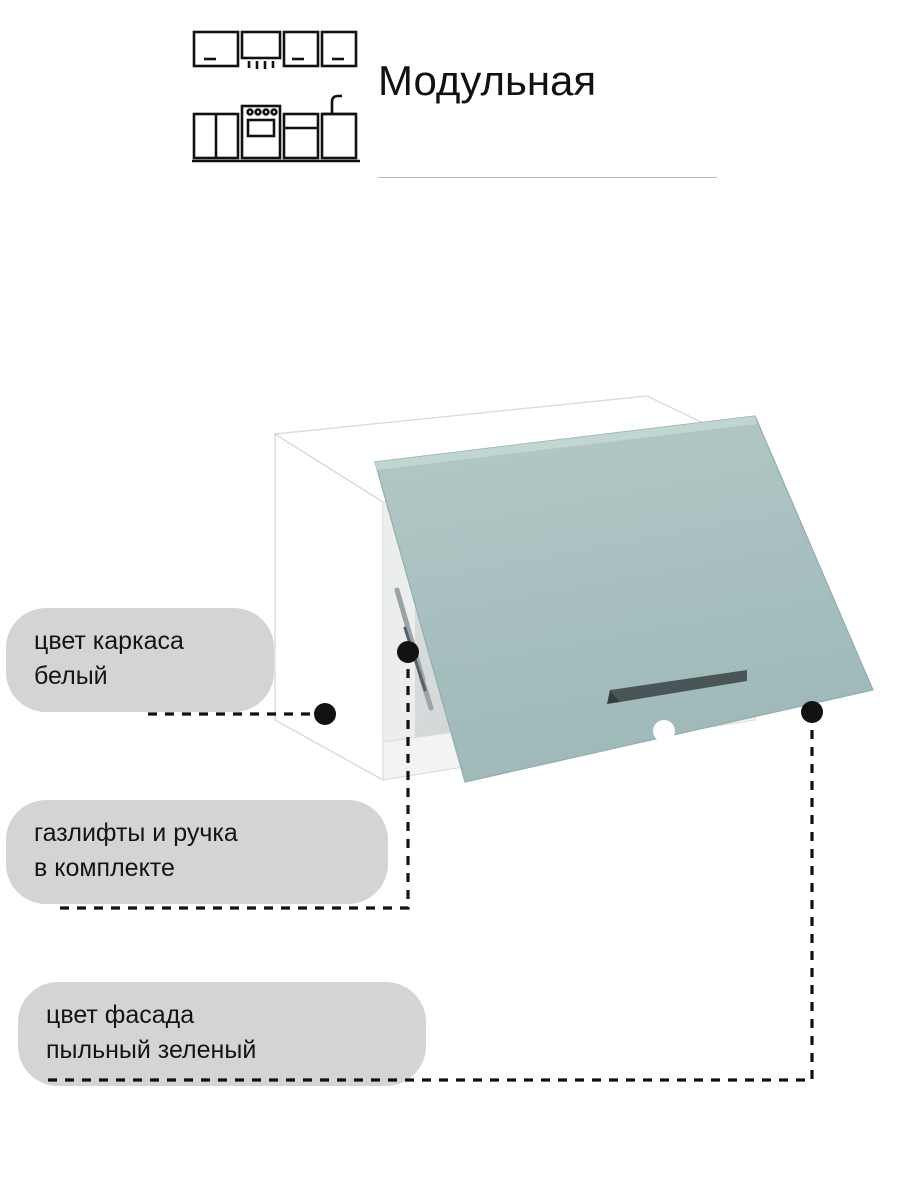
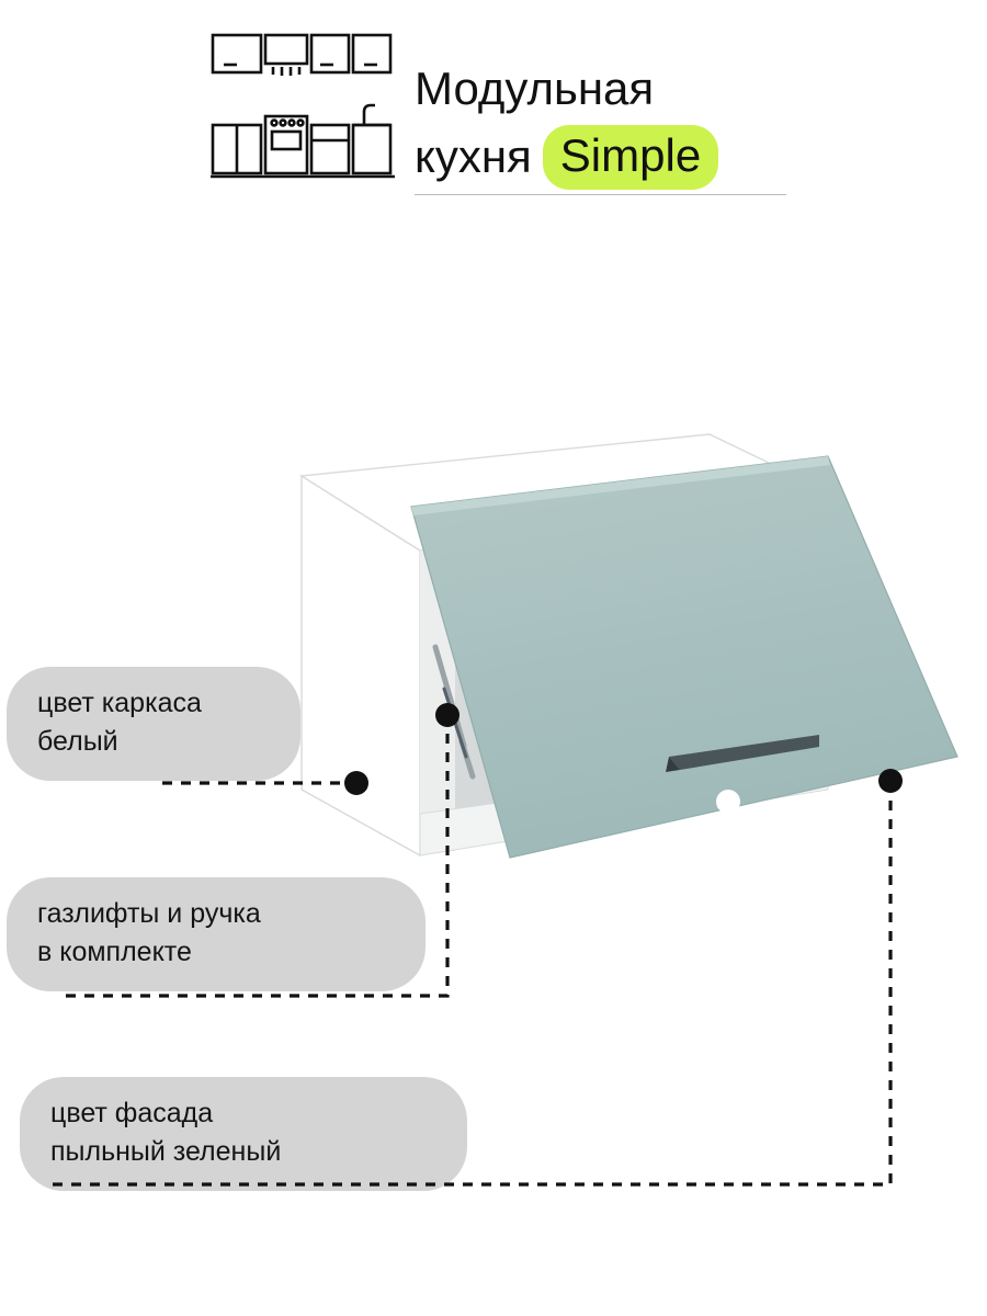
  Модульная
+ кухня
+ Simple
  цвет каркаса
  белый
  газлифты и ручка
  в комплекте
  цвет фасада
  пыльный зеленый
